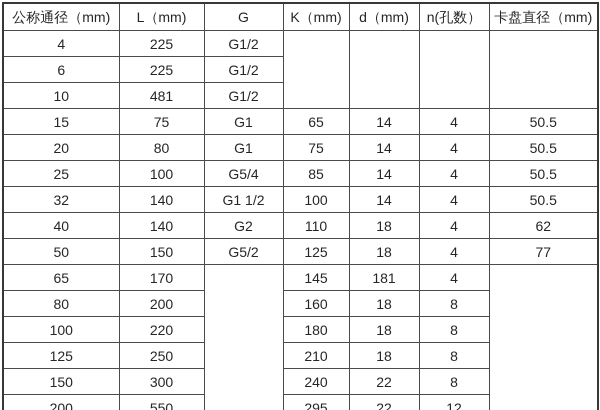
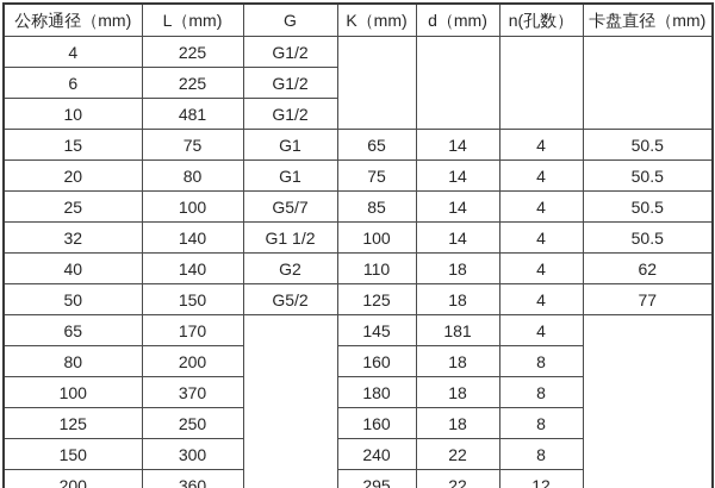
  公称通径（mm)	L（mm)	G	K（mm)	d（mm)	n(孔数）	卡盘直径（mm)
  4	225	G1/2
  6	225	G1/2
  10	481	G1/2
  15	75	G1	65	14	4	50.5
  20	80	G1	75	14	4	50.5
- 25	100	G5/4	85	14	4	50.5
+ 25	100	G5/7	85	14	4	50.5
  32	140	G1 1/2	100	14	4	50.5
  40	140	G2	110	18	4	62
  50	150	G5/2	125	18	4	77
  65	170		145	181	4
  80	200	160	18	8
- 100	220	180	18	8
+ 100	370	180	18	8
- 125	250	210	18	8
+ 125	250	160	18	8
  150	300	240	22	8
- 200	550	295	22	12
+ 200	360	295	22	12
